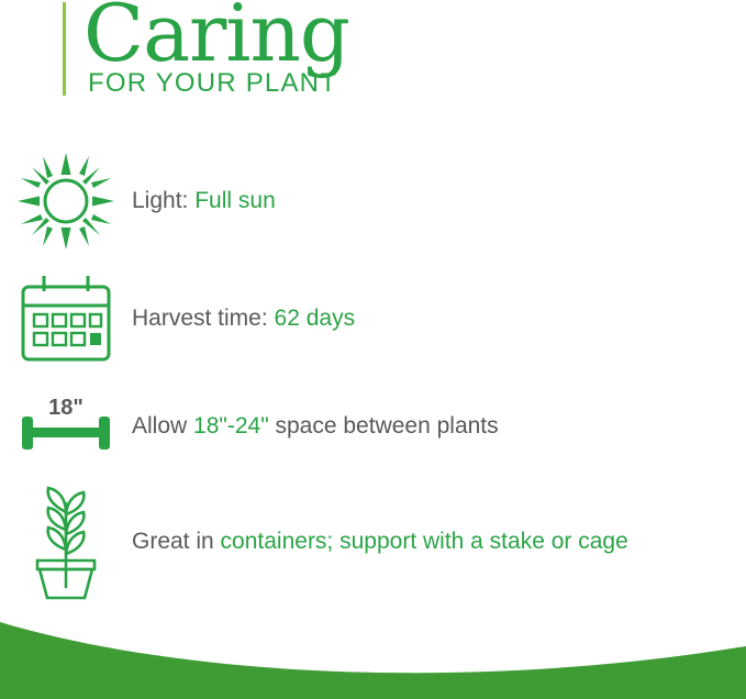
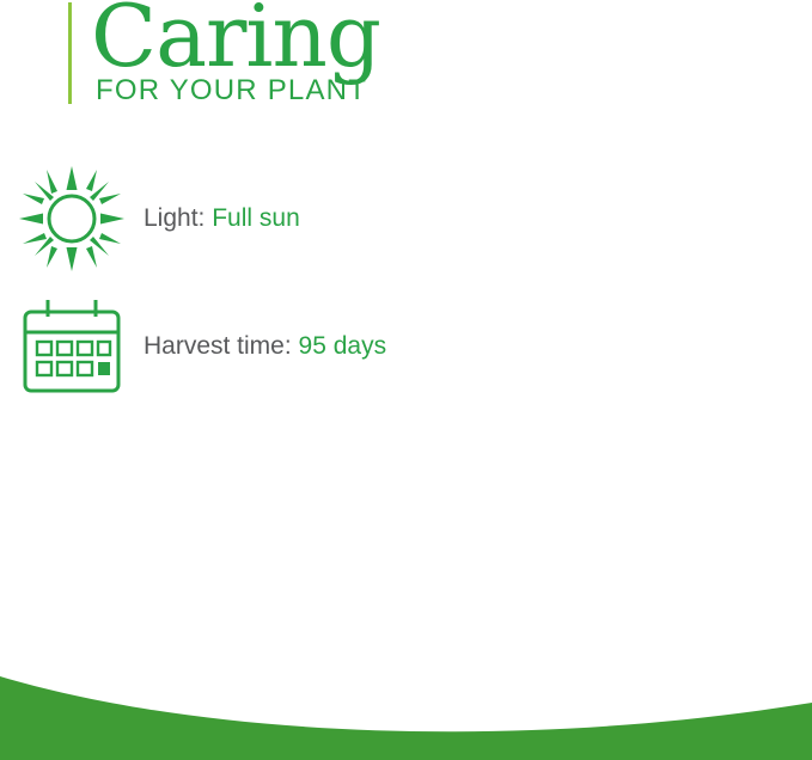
  Caring
  FOR YOUR PLANT
  Light: Full sun
- Harvest time: 62 days
+ Harvest time: 95 days
- 18"
- Allow 18"-24" space between plants
- Great in containers; support with a stake or cage
